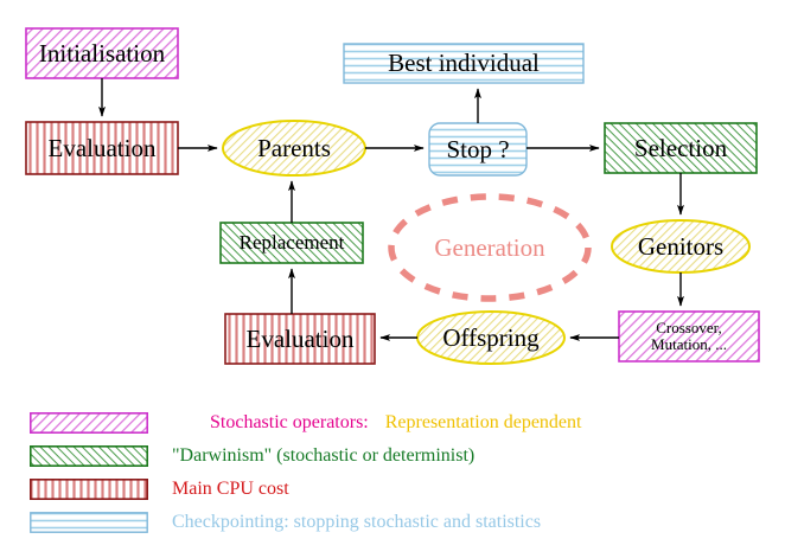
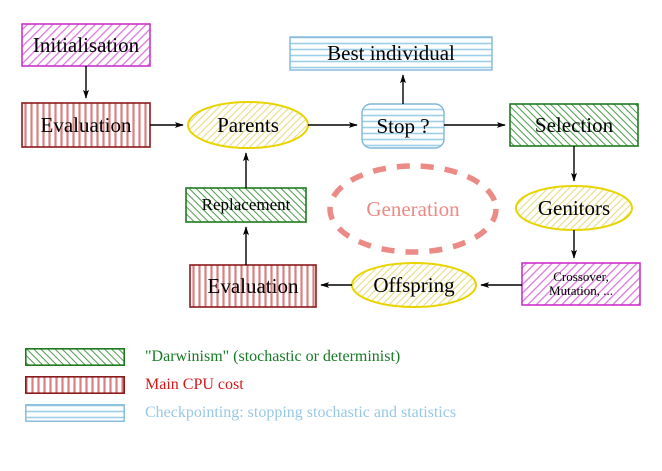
  Initialisation
  Evaluation
  Parents
  Best individual
  Stop ?
  Selection
  Genitors
  Crossover,
  Mutation, ...
  Replacement
  Generation
  Evaluation
  Offspring
- Stochastic operators: Representation dependent
  "Darwinism" (stochastic or determinist)
  Main CPU cost
  Checkpointing: stopping stochastic and statistics
